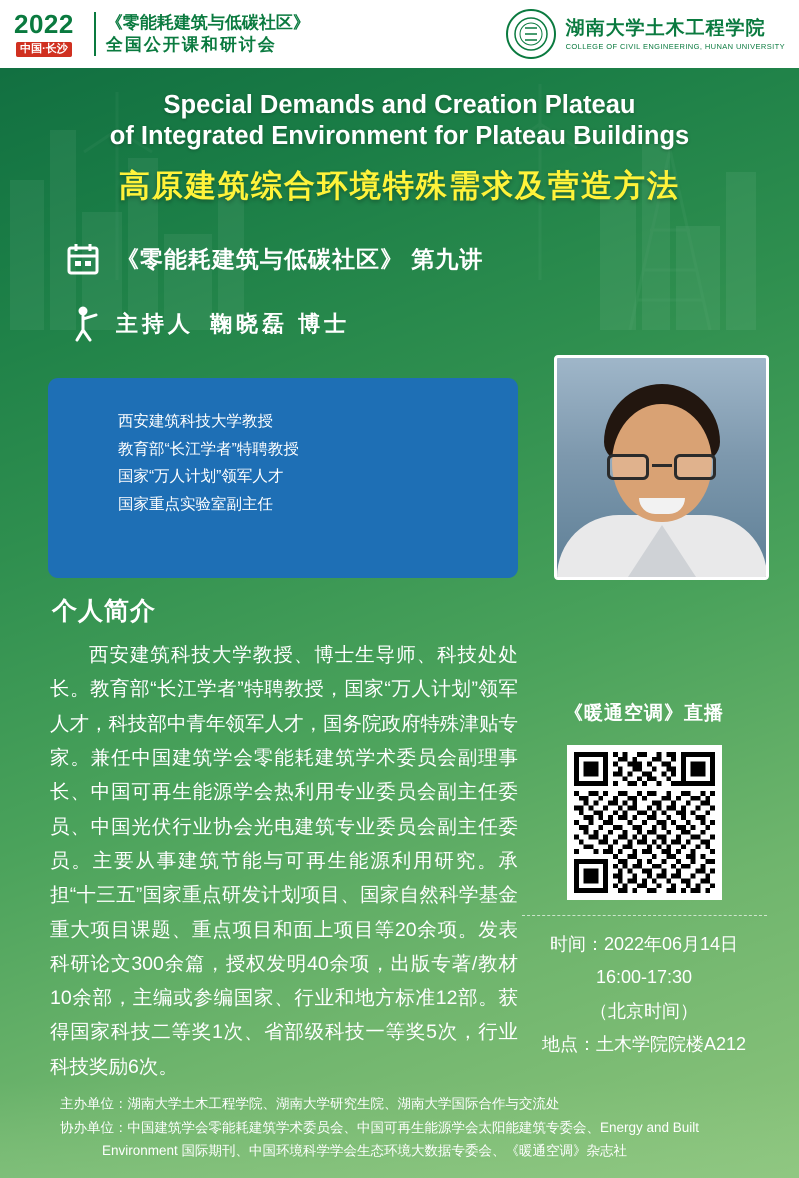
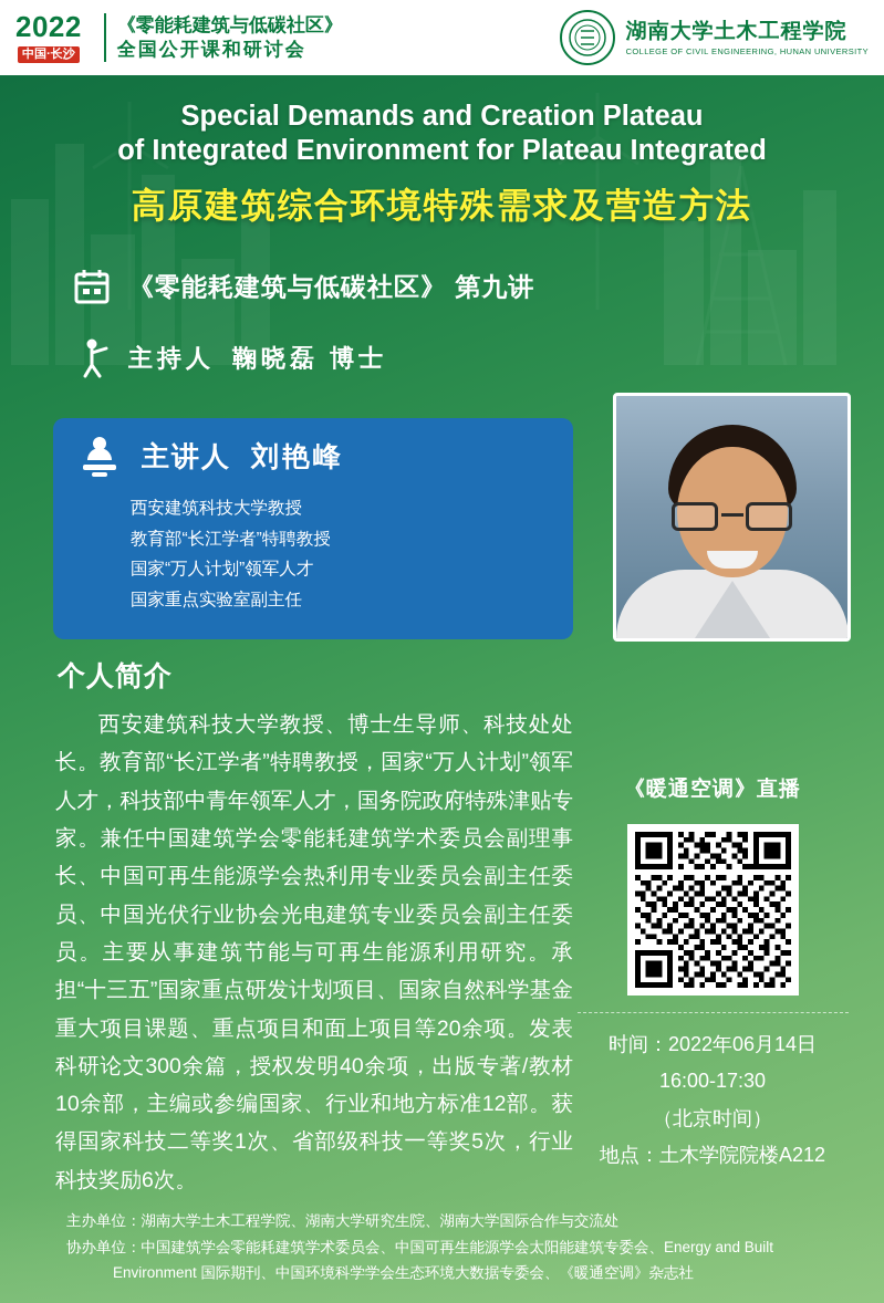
  2022
  中国·长沙
  《零能耗建筑与低碳社区》
  全国公开课和研讨会
  湖南大学土木工程学院
  COLLEGE OF CIVIL ENGINEERING, HUNAN UNIVERSITY
  Special Demands and Creation Plateau
- of Integrated Environment for Plateau Buildings
+ of Integrated Environment for Plateau Integrated
  高原建筑综合环境特殊需求及营造方法
  《零能耗建筑与低碳社区》 第九讲
  主持人
  鞠晓磊 博士
+ 主讲人
+ 刘艳峰
  西安建筑科技大学教授
  教育部“长江学者”特聘教授
  国家“万人计划”领军人才
  国家重点实验室副主任
  个人简介
  西安建筑科技大学教授、博士生导师、科技处处长。教育部“长江学者”特聘教授，国家“万人计划”领军人才，科技部中青年领军人才，国务院政府特殊津贴专家。兼任中国建筑学会零能耗建筑学术委员会副理事长、中国可再生能源学会热利用专业委员会副主任委员、中国光伏行业协会光电建筑专业委员会副主任委员。主要从事建筑节能与可再生能源利用研究。承担“十三五”国家重点研发计划项目、国家自然科学基金重大项目课题、重点项目和面上项目等20余项。发表科研论文300余篇，授权发明40余项，出版专著/教材10余部，主编或参编国家、行业和地方标准12部。获得国家科技二等奖1次、省部级科技一等奖5次，行业科技奖励6次。
  《暖通空调》直播
  时间：2022年06月14日
  16:00-17:30
  （北京时间）
  地点：土木学院院楼A212
  主办单位：湖南大学土木工程学院、湖南大学研究生院、湖南大学国际合作与交流处
  协办单位：中国建筑学会零能耗建筑学术委员会、中国可再生能源学会太阳能建筑专委会、Energy and Built
  Environment 国际期刊、中国环境科学学会生态环境大数据专委会、《暖通空调》杂志社
